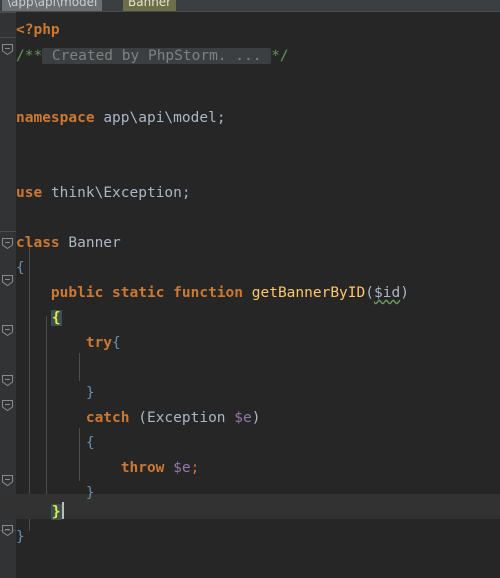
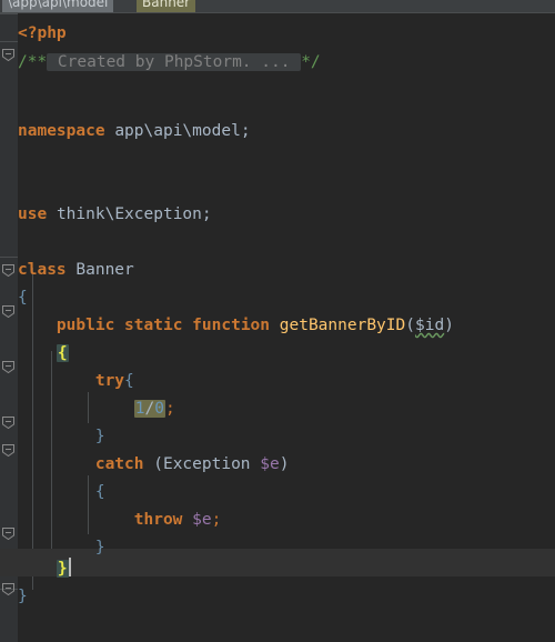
  \app\api\model
  Banner
  <?php
  /** Created by PhpStorm. ... */
  namespace app\api\model;
  use think\Exception;
  class Banner
  {
  public static function getBannerByID($id)
  {
  try{
+ 1/0;
  }
  catch (Exception $e)
  {
  throw $e;
  }
  }
  }
